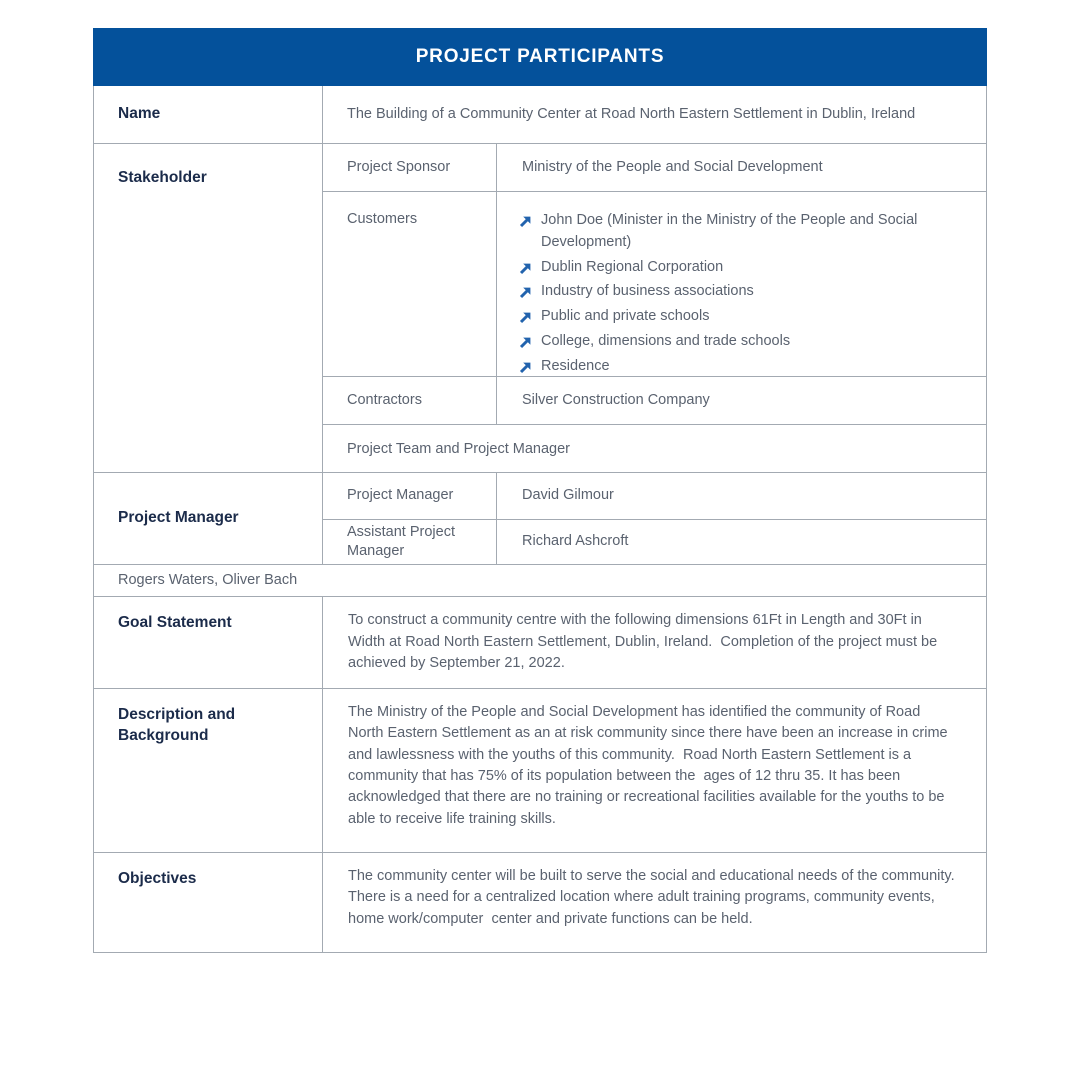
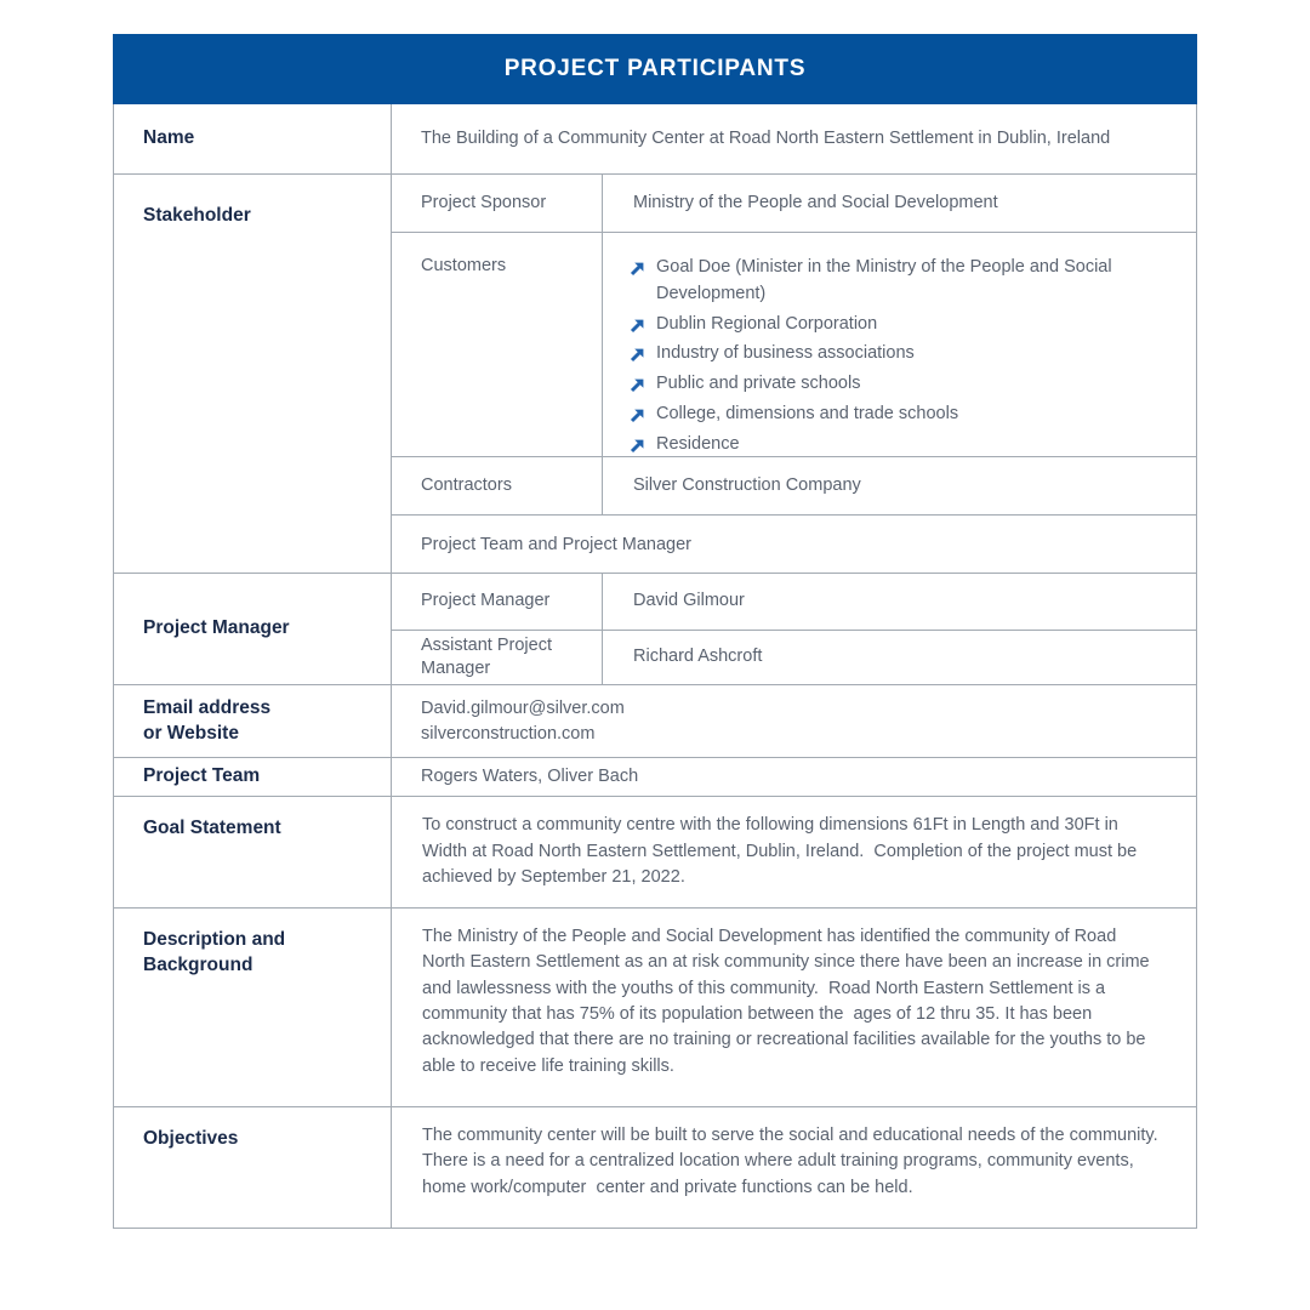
  PROJECT PARTICIPANTS
  Name
  The Building of a Community Center at Road North Eastern Settlement in Dublin, Ireland
  Stakeholder
  Project Sponsor
  Ministry of the People and Social Development
  Customers
- John Doe (Minister in the Ministry of the People and Social Development)
+ Goal Doe (Minister in the Ministry of the People and Social Development)
  Dublin Regional Corporation
  Industry of business associations
  Public and private schools
  College, dimensions and trade schools
  Residence
  Contractors
  Silver Construction Company
  Project Team and Project Manager
  Project Manager
  Project Manager
  David Gilmour
  Assistant Project
  Manager
  Richard Ashcroft
+ Email address
+ or Website
+ David.gilmour@silver.com
+ silverconstruction.com
+ Project Team
  Rogers Waters, Oliver Bach
  Goal Statement
  To construct a community centre with the following dimensions 61Ft in Length and 30Ft in Width at Road North Eastern Settlement, Dublin, Ireland. Completion of the project must be achieved by September 21, 2022.
  Description and
  Background
  The Ministry of the People and Social Development has identified the community of Road North Eastern Settlement as an at risk community since there have been an increase in crime and lawlessness with the youths of this community. Road North Eastern Settlement is a community that has 75% of its population between the ages of 12 thru 35. It has been acknowledged that there are no training or recreational facilities available for the youths to be able to receive life training skills.
  Objectives
  The community center will be built to serve the social and educational needs of the community. There is a need for a centralized location where adult training programs, community events, home work/computer center and private functions can be held.
